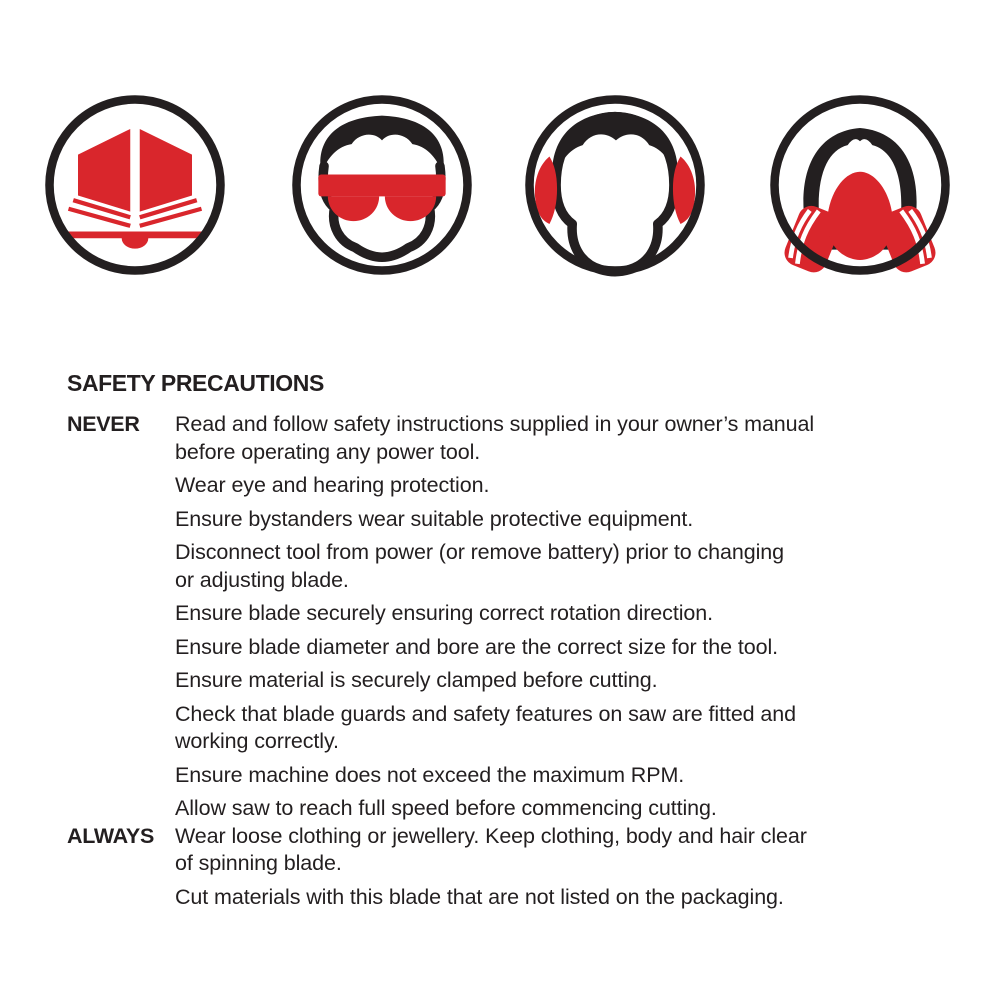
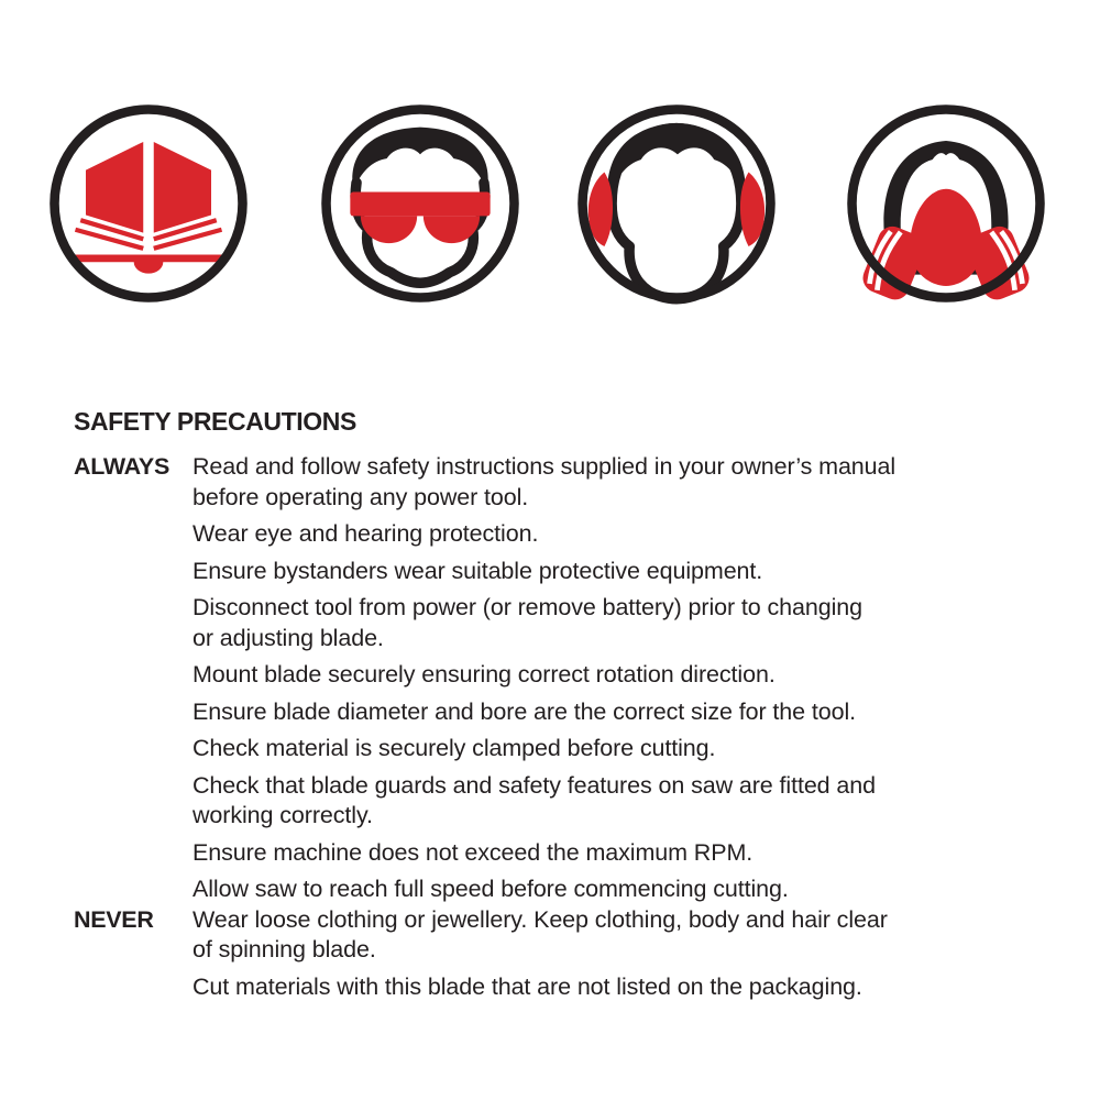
  SAFETY PRECAUTIONS
- NEVER
+ ALWAYS
  Read and follow safety instructions supplied in your owner’s manual
  before operating any power tool.
  Wear eye and hearing protection.
  Ensure bystanders wear suitable protective equipment.
  Disconnect tool from power (or remove battery) prior to changing
  or adjusting blade.
- Ensure blade securely ensuring correct rotation direction.
+ Mount blade securely ensuring correct rotation direction.
  Ensure blade diameter and bore are the correct size for the tool.
- Ensure material is securely clamped before cutting.
+ Check material is securely clamped before cutting.
  Check that blade guards and safety features on saw are fitted and
  working correctly.
  Ensure machine does not exceed the maximum RPM.
  Allow saw to reach full speed before commencing cutting.
- ALWAYS
+ NEVER
  Wear loose clothing or jewellery. Keep clothing, body and hair clear
  of spinning blade.
  Cut materials with this blade that are not listed on the packaging.
